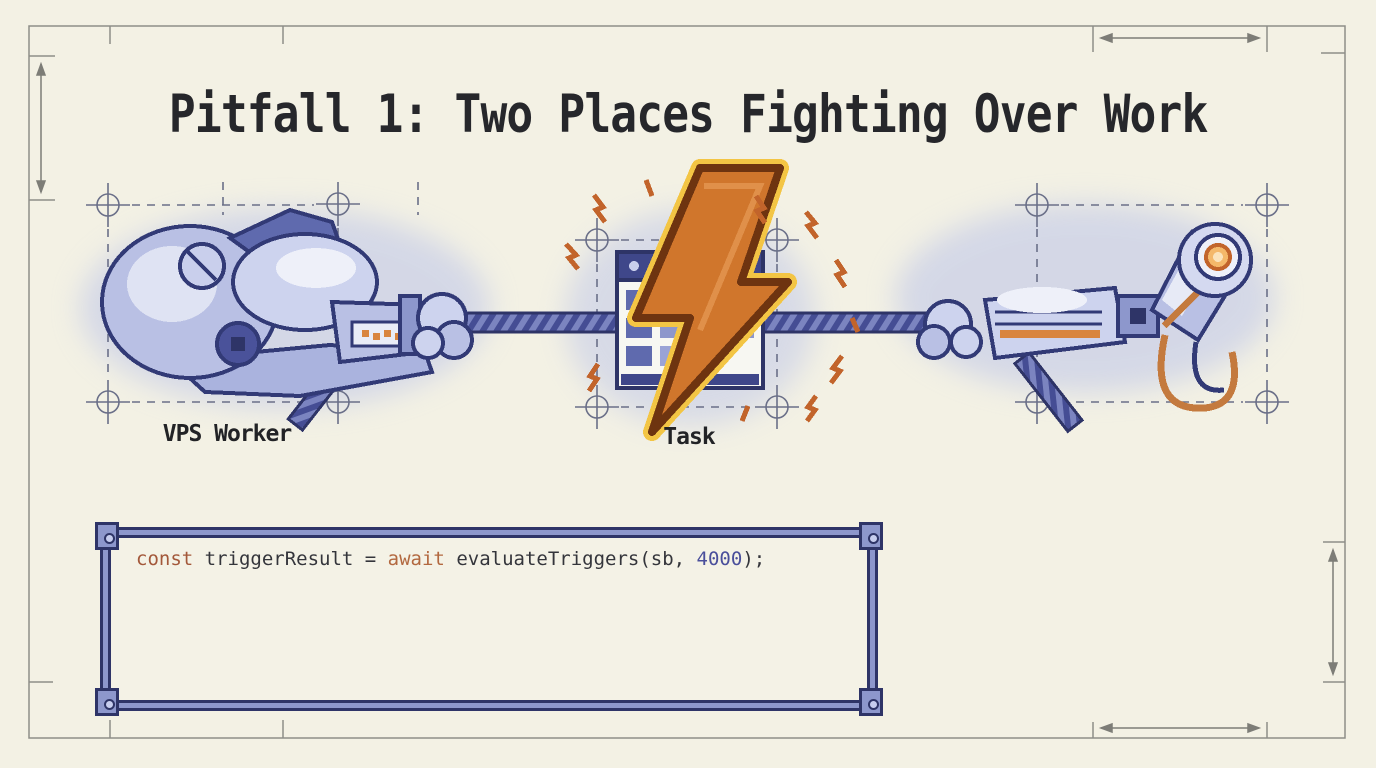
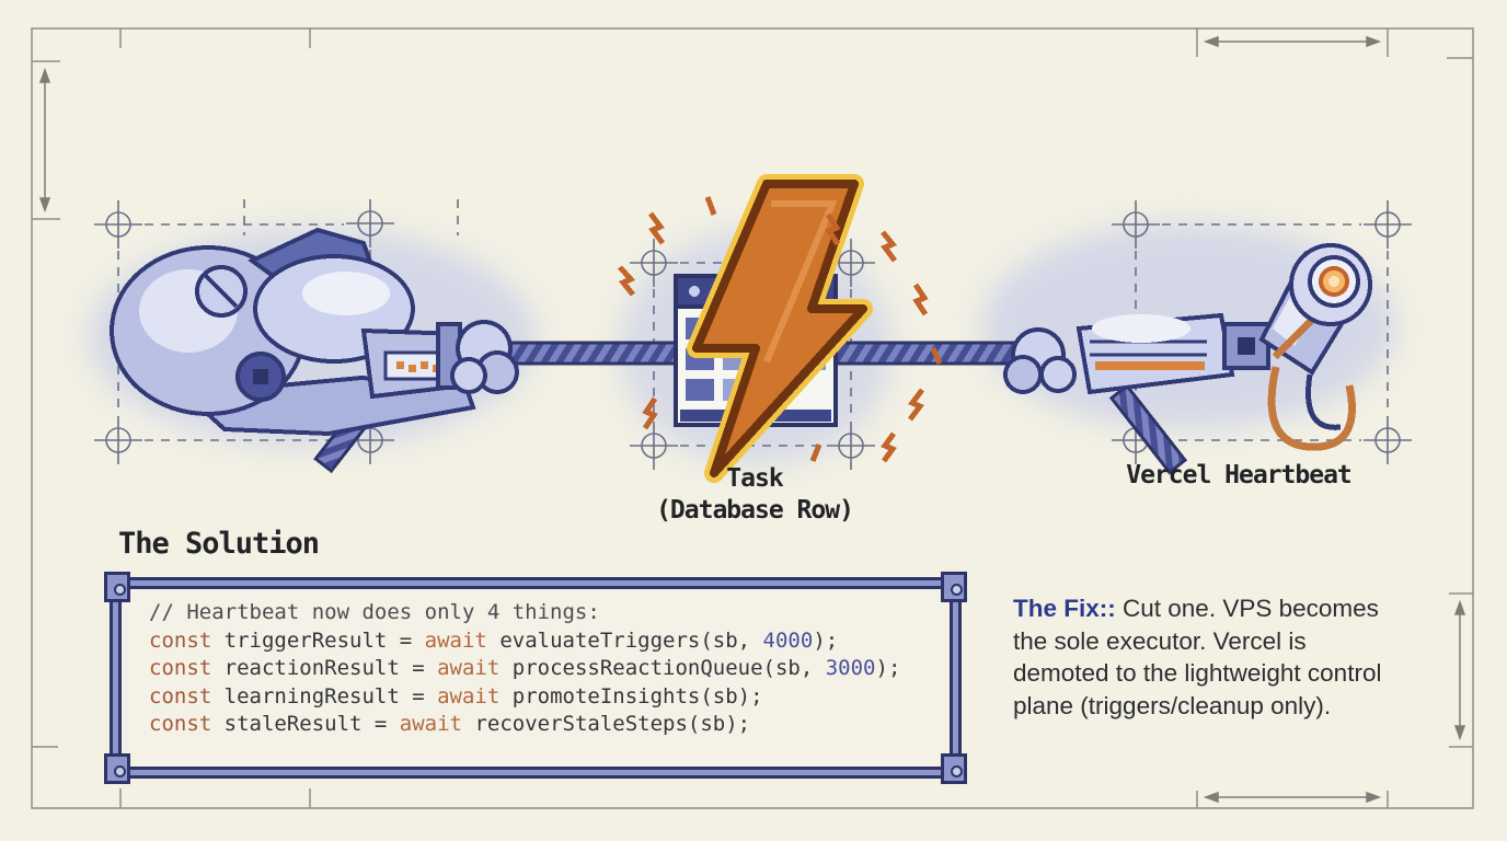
- Pitfall 1: Two Places Fighting Over Work
- VPS Worker
  Task
+ (Database Row)
+ Vercel Heartbeat
+ The Solution
+ // Heartbeat now does only 4 things:
  const triggerResult = await evaluateTriggers(sb, 4000);
+ const reactionResult = await processReactionQueue(sb, 3000);
+ const learningResult = await promoteInsights(sb);
+ const staleResult = await recoverStaleSteps(sb);
+ The Fix:: Cut one. VPS becomes the sole executor. Vercel is demoted to the lightweight control plane (triggers/cleanup only).
